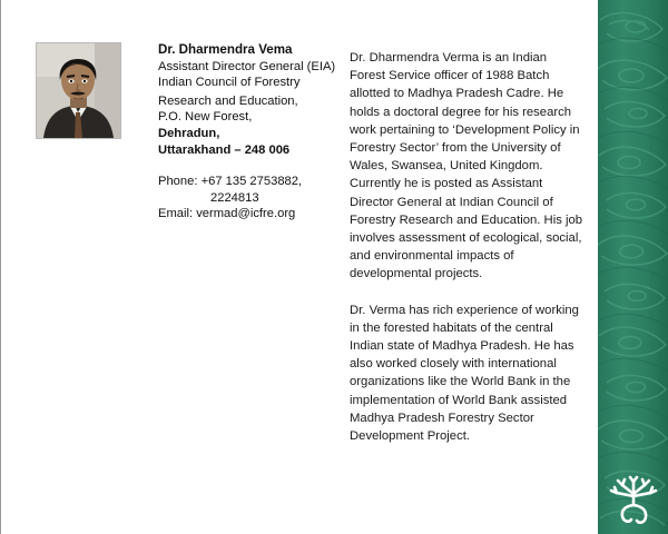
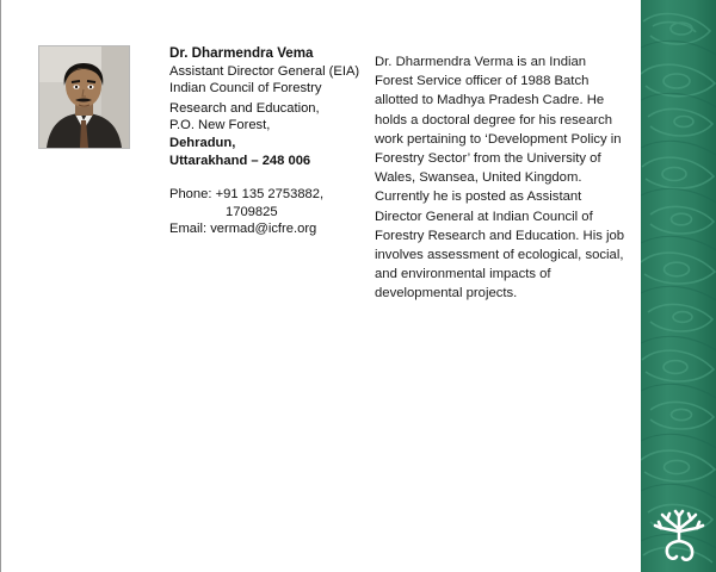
  Dr. Dharmendra Vema
  Assistant Director General (EIA)
  Indian Council of Forestry
  Research and Education,
  P.O. New Forest,
  Dehradun,
  Uttarakhand – 248 006
- Phone: +67 135 2753882,
+ Phone: +91 135 2753882,
- 2224813
+ 1709825
  Email: vermad@icfre.org
  Dr. Dharmendra Verma is an Indian Forest Service officer of 1988 Batch allotted to Madhya Pradesh Cadre. He holds a doctoral degree for his research work pertaining to ‘Development Policy in Forestry Sector’ from the University of Wales, Swansea, United Kingdom. Currently he is posted as Assistant Director General at Indian Council of Forestry Research and Education. His job involves assessment of ecological, social, and environmental impacts of developmental projects.
- Dr. Verma has rich experience of working in the forested habitats of the central Indian state of Madhya Pradesh. He has also worked closely with international organizations like the World Bank in the implementation of World Bank assisted Madhya Pradesh Forestry Sector Development Project.
